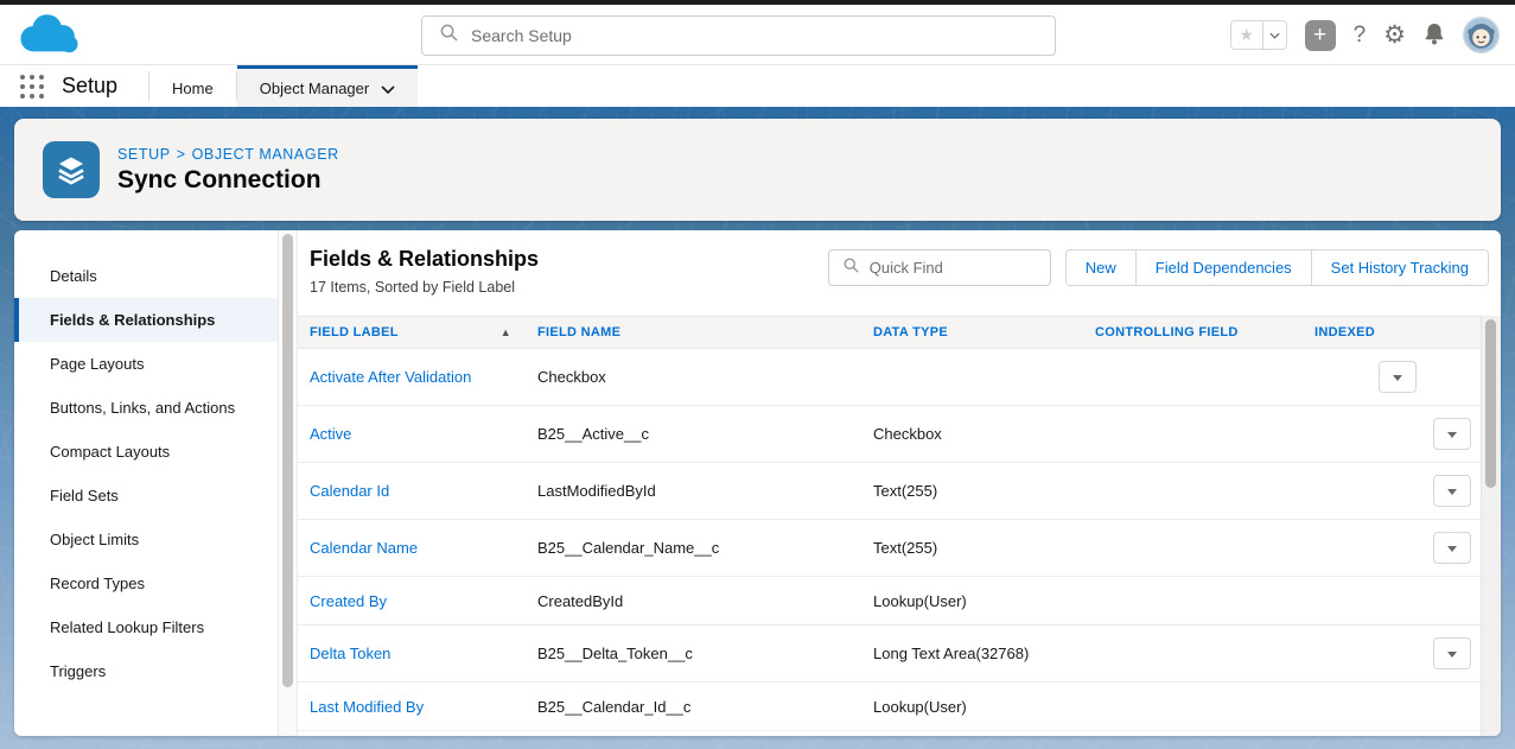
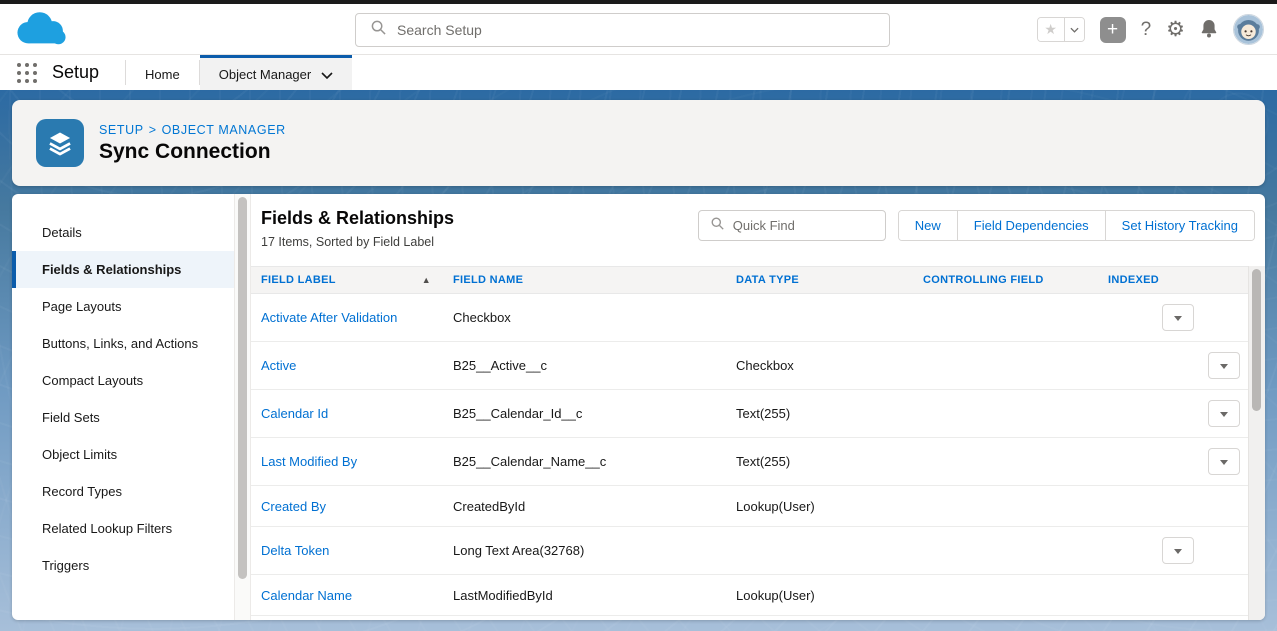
  Search Setup
  ★
  +
  ?
  ⚙
  Setup
  Home
  Object Manager
  SETUP > OBJECT MANAGER
  Sync Connection
  Details
  Fields & Relationships
  Page Layouts
  Buttons, Links, and Actions
  Compact Layouts
  Field Sets
  Object Limits
  Record Types
  Related Lookup Filters
  Triggers
  Fields & Relationships
  17 Items, Sorted by Field Label
  Quick Find
  New
  Field Dependencies
  Set History Tracking
  FIELD LABEL
  ▲
  FIELD NAME
  DATA TYPE
  CONTROLLING FIELD
  INDEXED
  Activate After Validation
  Checkbox
  Active
  B25__Active__c
  Checkbox
  Calendar Id
- LastModifiedById
+ B25__Calendar_Id__c
  Text(255)
- Calendar Name
+ Last Modified By
  B25__Calendar_Name__c
  Text(255)
  Created By
  CreatedById
  Lookup(User)
  Delta Token
- B25__Delta_Token__c
  Long Text Area(32768)
- Last Modified By
+ Calendar Name
- B25__Calendar_Id__c
+ LastModifiedById
  Lookup(User)
